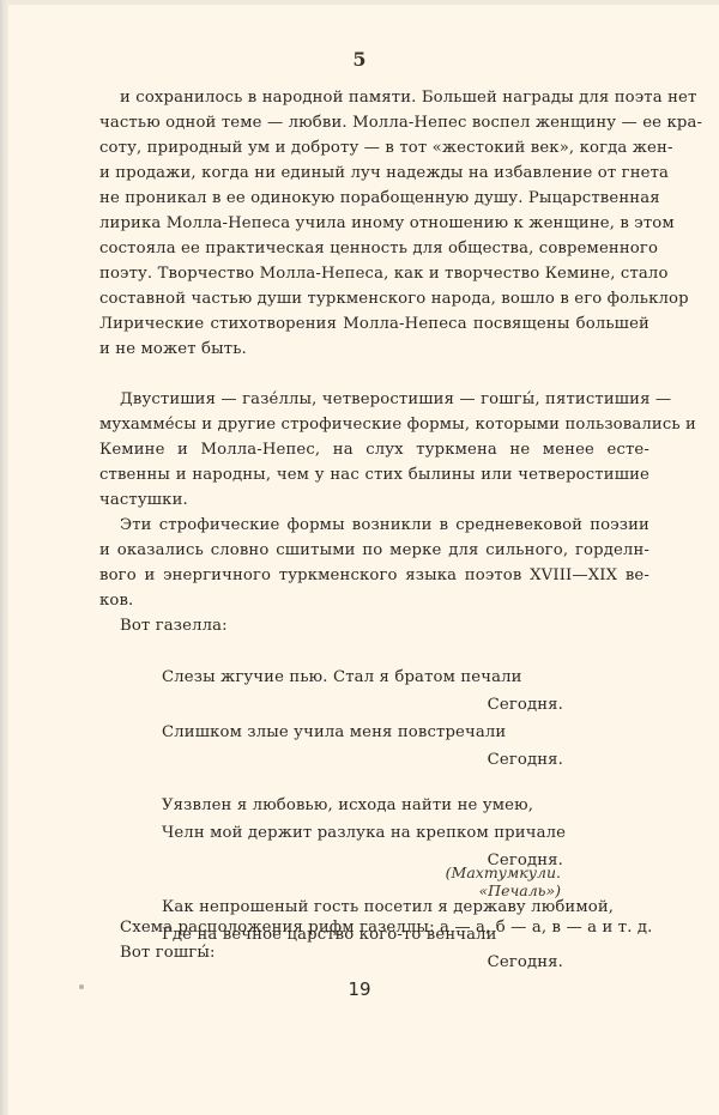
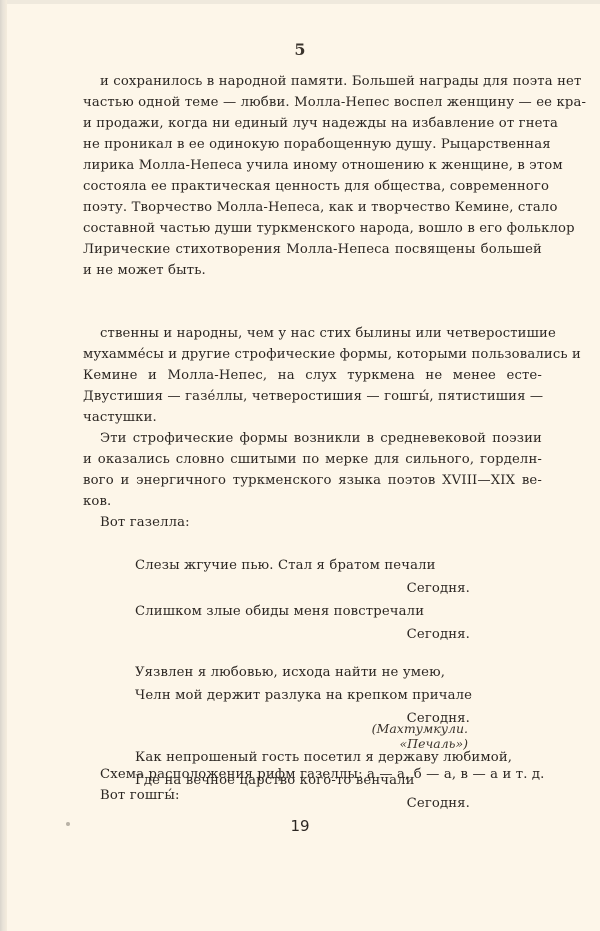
  5
  и сохранилось в народной памяти. Большей награды для поэта нет
  частью одной теме — любви. Молла-Непес воспел женщину — ее кра-
- соту, природный ум и доброту — в тот «жестокий век», когда жен-
  и продажи, когда ни единый луч надежды на избавление от гнета
  не проникал в ее одинокую порабощенную душу. Рыцарственная
  лирика Молла-Непеса учила иному отношению к женщине, в этом
  состояла ее практическая ценность для общества, современного
  поэту. Творчество Молла-Непеса, как и творчество Кемине, стало
  составной частью души туркменского народа, вошло в его фольклор
  Лирические стихотворения Молла-Непеса посвящены большей
  и не может быть.
- Двустишия — газе́ллы, четверостишия — гошгы́, пятистишия —
+ ственны и народны, чем у нас стих былины или четверостишие
  мухамме́сы и другие строфические формы, которыми пользовались и
  Кемине и Молла-Непес, на слух туркмена не менее есте-
- ственны и народны, чем у нас стих былины или четверостишие
+ Двустишия — газе́ллы, четверостишия — гошгы́, пятистишия —
  частушки.
  Эти строфические формы возникли в средневековой поэзии
  и оказались словно сшитыми по мерке для сильного, горделн-
  вого и энергичного туркменского языка поэтов XVIII—XIX ве-
  ков.
  Вот газелла:
  Слезы жгучие пью. Стал я братом печали
  Сегодня.
- Слишком злые учила меня повстречали
+ Слишком злые обиды меня повстречали
  Сегодня.
  Уязвлен я любовью, исхода найти не умею,
  Челн мой держит разлука на крепком причале
  Сегодня.
  Как непрошеный гость посетил я державу любимой,
  Где на вечное царство кого-то венчали
  Сегодня.
  (Махтумкули. «Печаль»)
  Схема расположения рифм газеллы: а — а, б — а, в — а и т. д.
  Вот гошгы́:
  19
